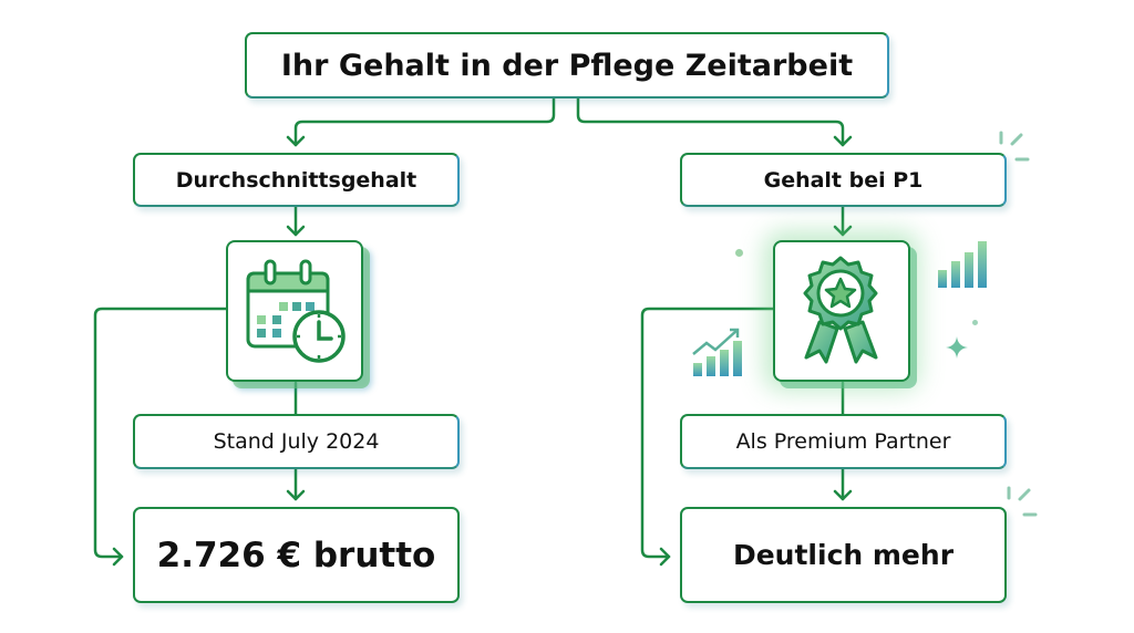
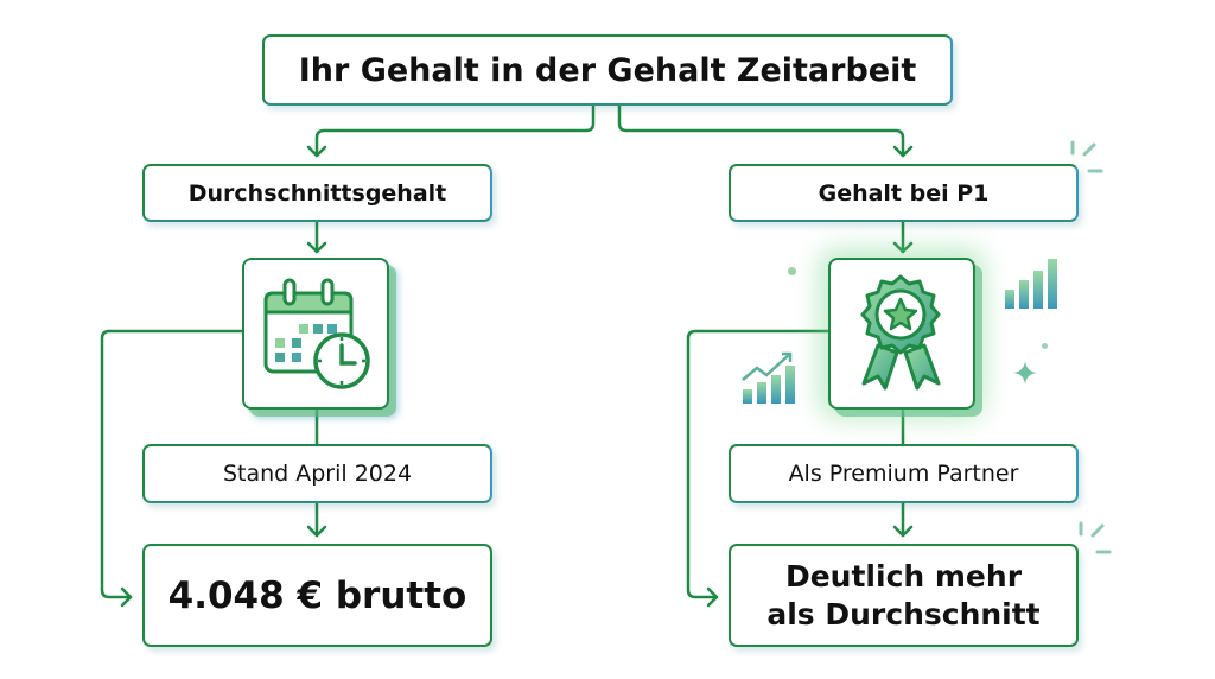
- Ihr Gehalt in der Pflege Zeitarbeit
+ Ihr Gehalt in der Gehalt Zeitarbeit
  Durchschnittsgehalt
- Stand July 2024
+ Stand April 2024
- 2.726 € brutto
+ 4.048 € brutto
  Gehalt bei P1
  Als Premium Partner
  Deutlich mehr
+ als Durchschnitt
